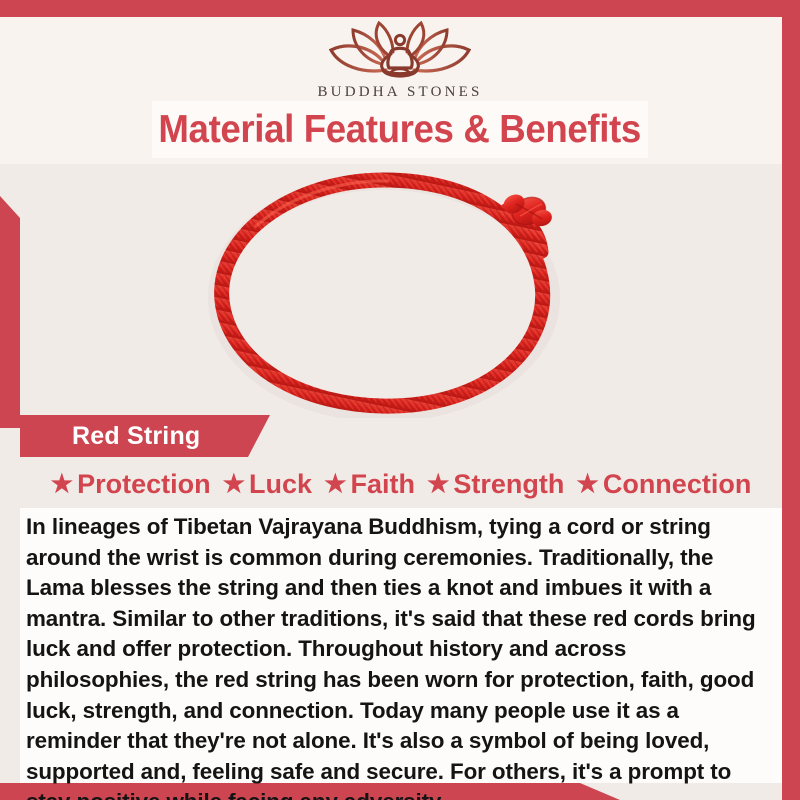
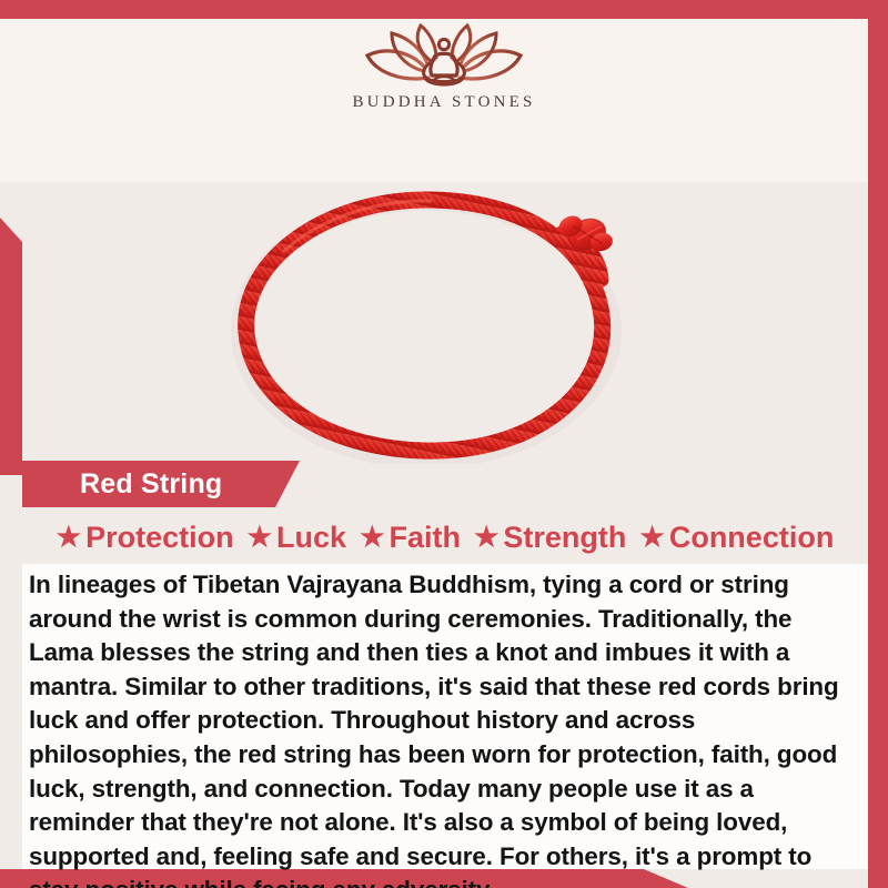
  BUDDHA STONES
- Material Features & Benefits
  Red String
  ★
  Protection
  ★
  Luck
  ★
  Faith
  ★
  Strength
  ★
  Connection
  In lineages of Tibetan Vajrayana Buddhism, tying a cord or string around the wrist is common during ceremonies. Traditionally, the Lama blesses the string and then ties a knot and imbues it with a mantra. Similar to other traditions, it's said that these red cords bring luck and offer protection. Throughout history and across philosophies, the red string has been worn for protection, faith, good luck, strength, and connection. Today many people use it as a reminder that they're not alone. It's also a symbol of being loved, supported and, feeling safe and secure. For others, it's a prompt to
